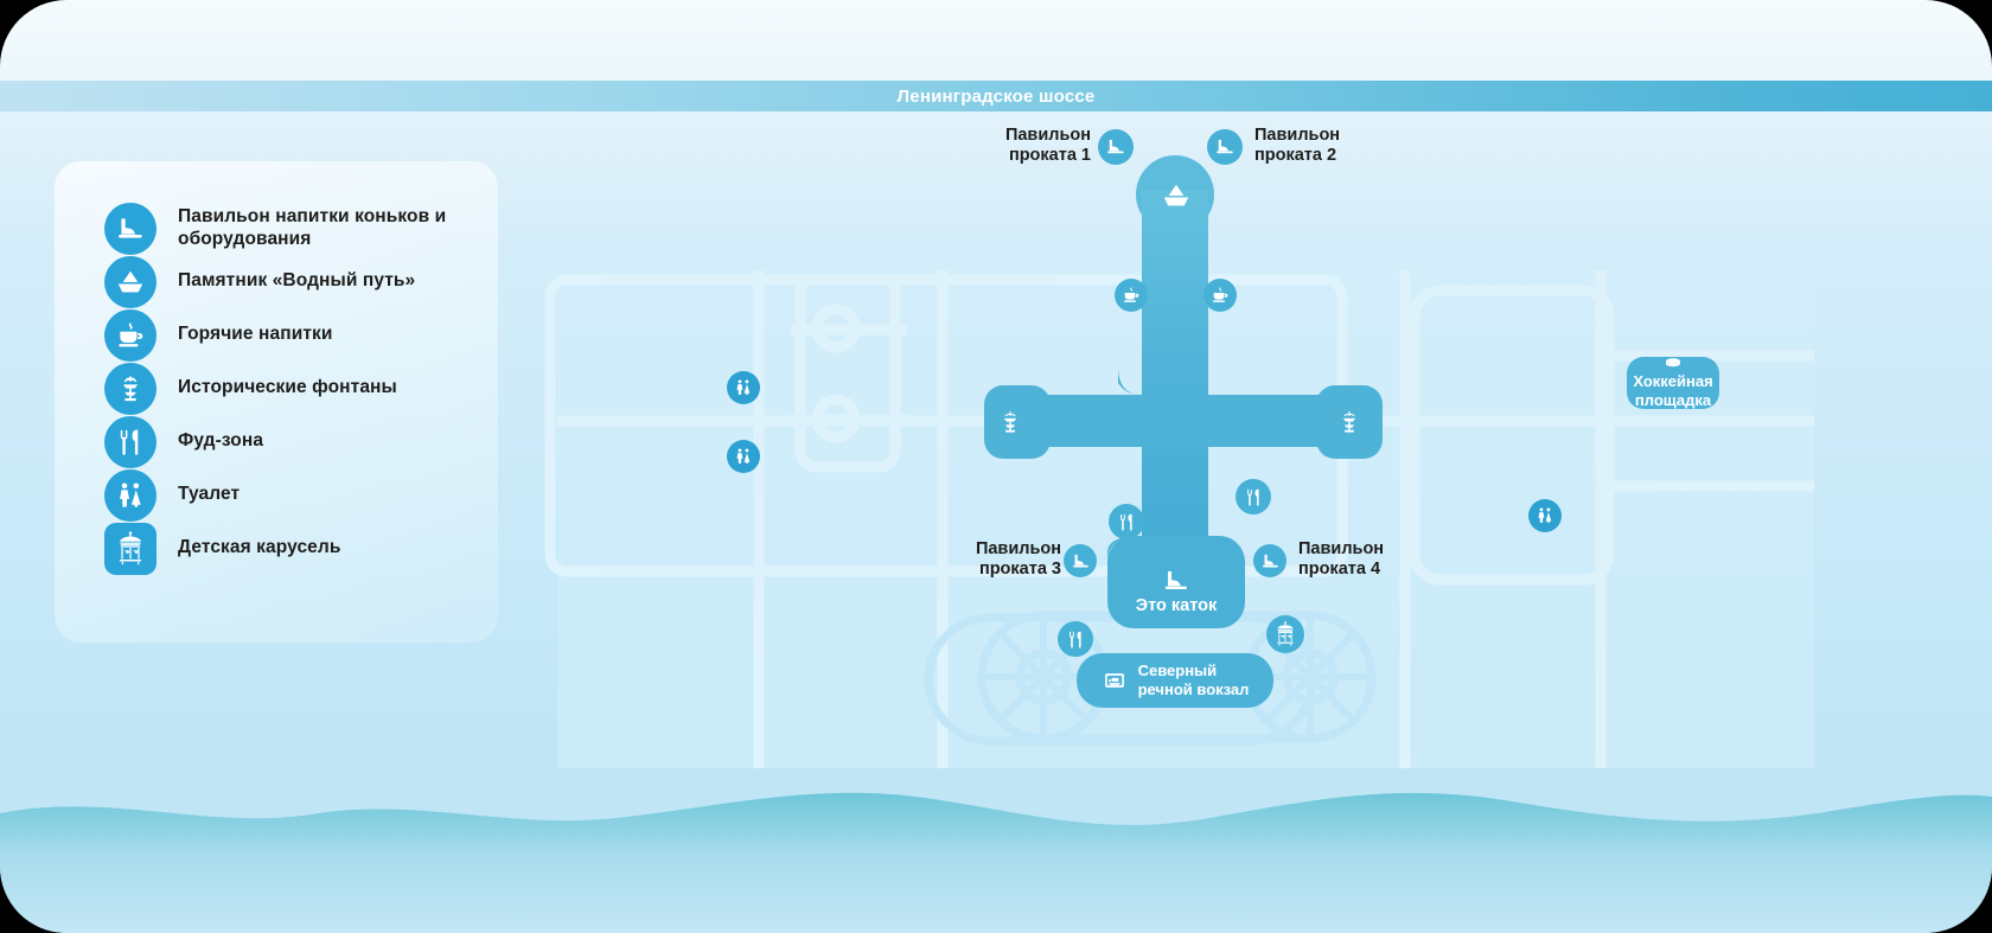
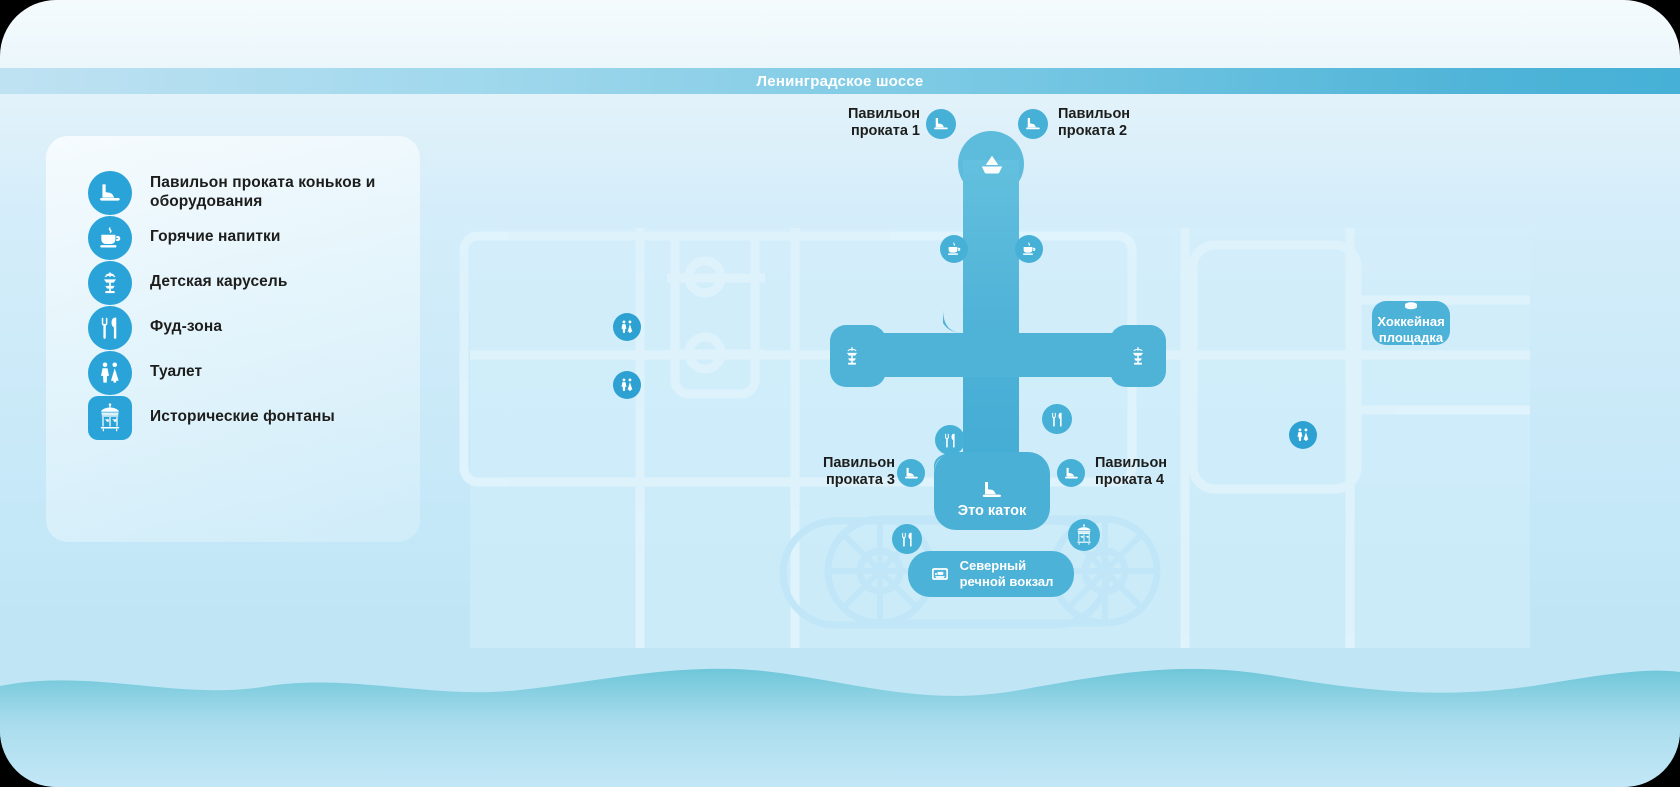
  Ленинградское шоссе
- Павильон напитки коньков и оборудования
+ Павильон проката коньков и оборудования
- Памятник «Водный путь»
  Горячие напитки
- Исторические фонтаны
+ Детская карусель
  Фуд-зона
  Туалет
- Детская карусель
+ Исторические фонтаны
  Павильон
  проката 1
  Павильон
  проката 2
  Павильон
  проката 3
  Павильон
  проката 4
  Это каток
  Хоккейная
  площадка
  Северный
  речной вокзал
